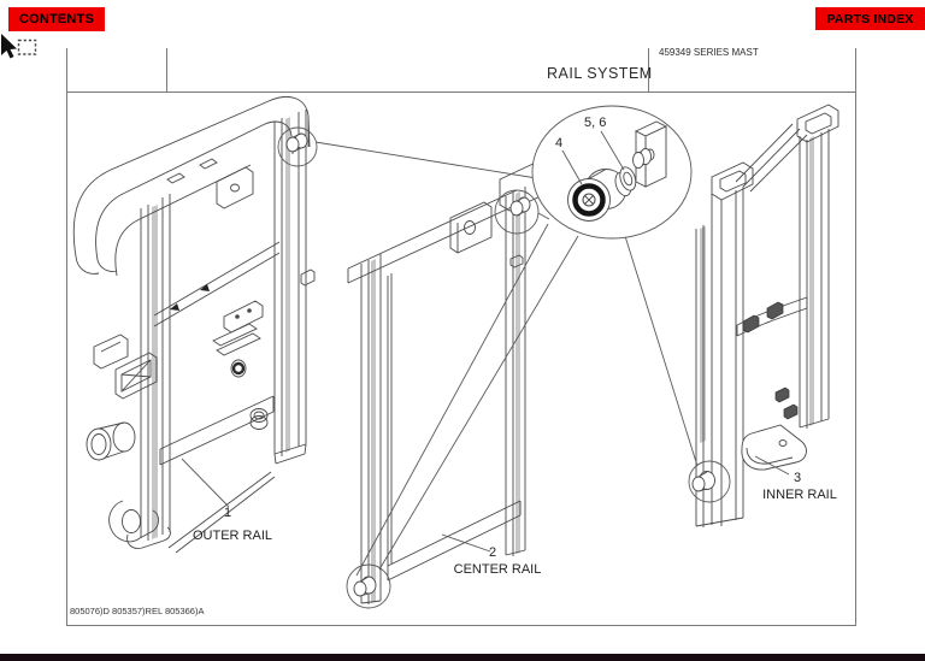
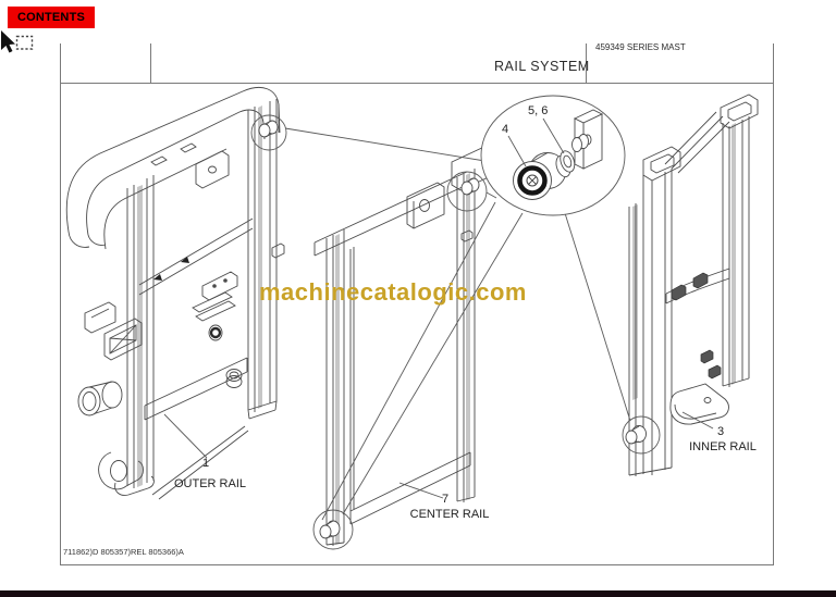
  CONTENTS
- PARTS INDEX
  459349 SERIES MAST
  RAIL SYSTEM
+ machinecatalogic.com
  1
  OUTER RAIL
- 2
+ 7
  CENTER RAIL
  3
  INNER RAIL
  4
  5, 6
- 805076)D 805357)REL 805366)A
+ 711862)D 805357)REL 805366)A
